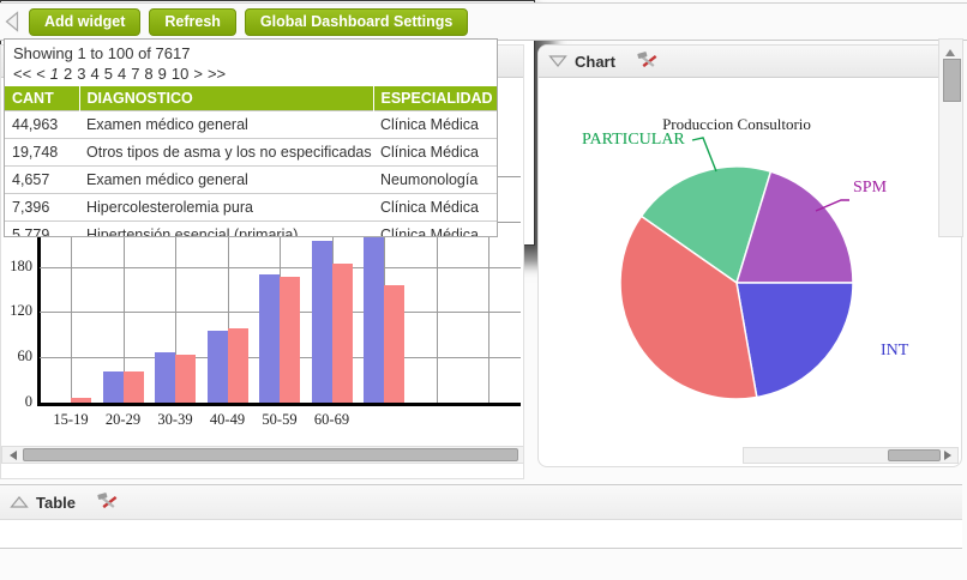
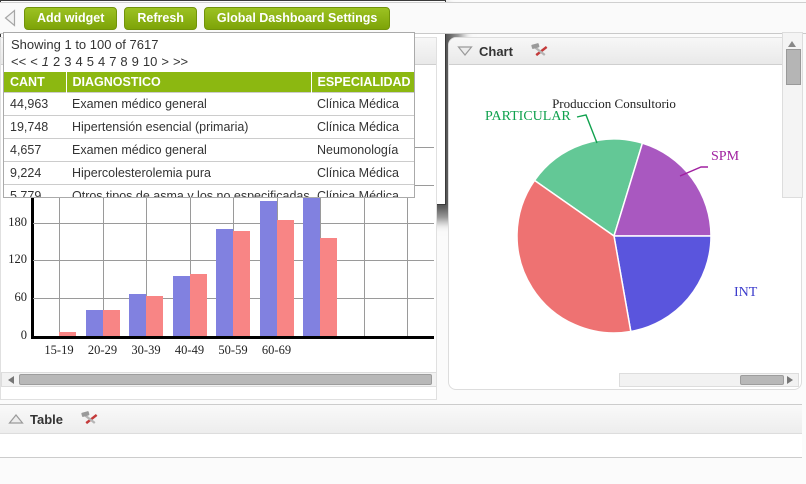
  Add widget
  Refresh
  Global Dashboard Settings
  0
  60
  120
  180
  15-19
  20-29
  30-39
  40-49
  50-59
  60-69
  Chart
  Produccion Consultorio
  PARTICULAR
  SPM
  INT
  Table
  Showing 1 to 100 of 7617
  << < 1 2 3 4 5 4 7 8 9 10 > >>
  CANT	DIAGNOSTICO	ESPECIALIDAD
  44,963	Examen médico general	Clínica Médica
- 19,748	Otros tipos de asma y los no especificadas	Clínica Médica
+ 19,748	Hipertensión esencial (primaria)	Clínica Médica
  4,657	Examen médico general	Neumonología
- 7,396	Hipercolesterolemia pura	Clínica Médica
+ 9,224	Hipercolesterolemia pura	Clínica Médica
- 5,779	Hipertensión esencial (primaria)	Clínica Médica
+ 5,779	Otros tipos de asma y los no especificadas	Clínica Médica
